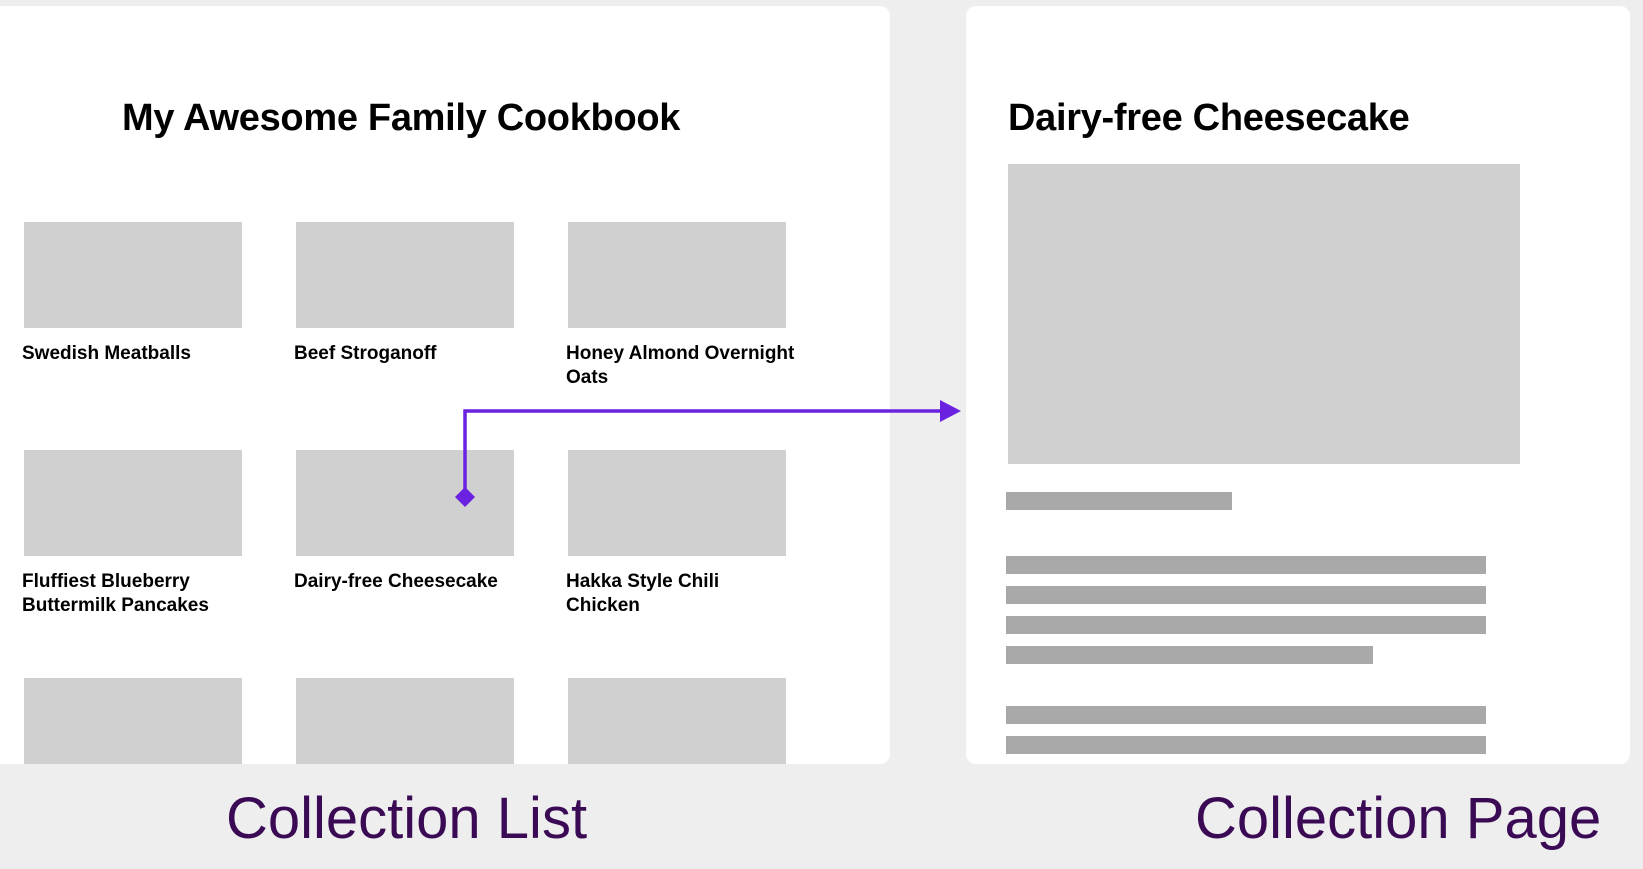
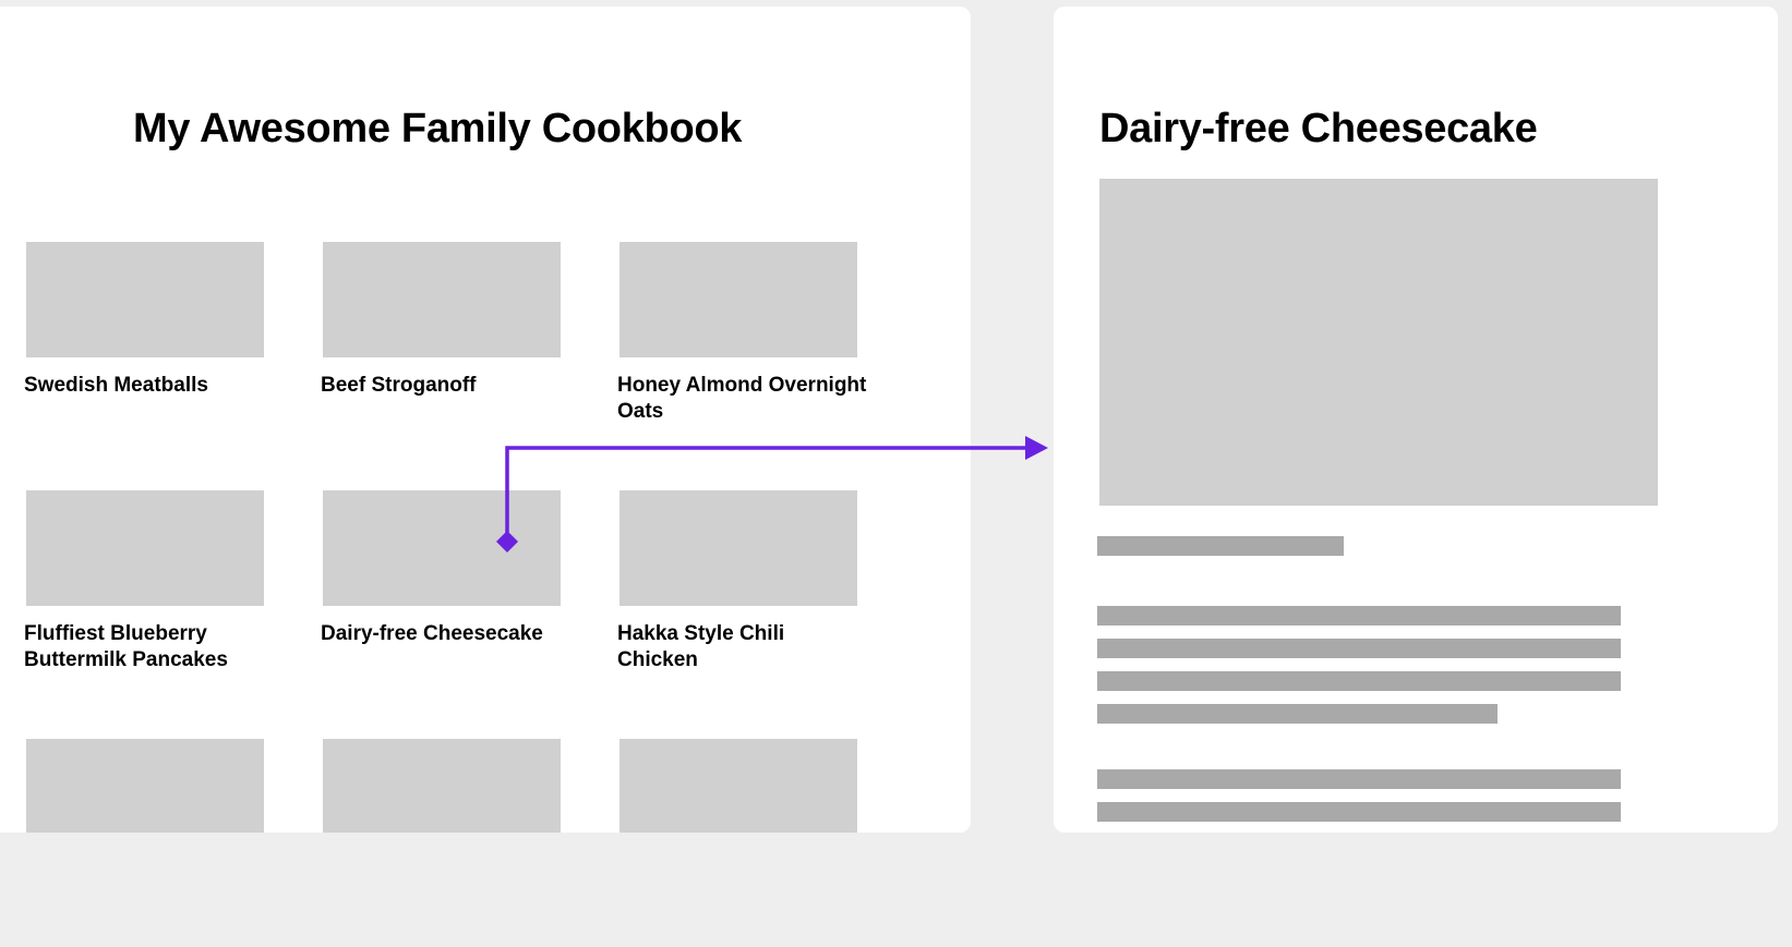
  My Awesome Family Cookbook
  Swedish Meatballs
  Beef Stroganoff
  Honey Almond Overnight Oats
  Fluffiest Blueberry Buttermilk Pancakes
  Dairy-free Cheesecake
  Hakka Style Chili Chicken
  Dairy-free Cheesecake
- Collection List
- Collection Page
